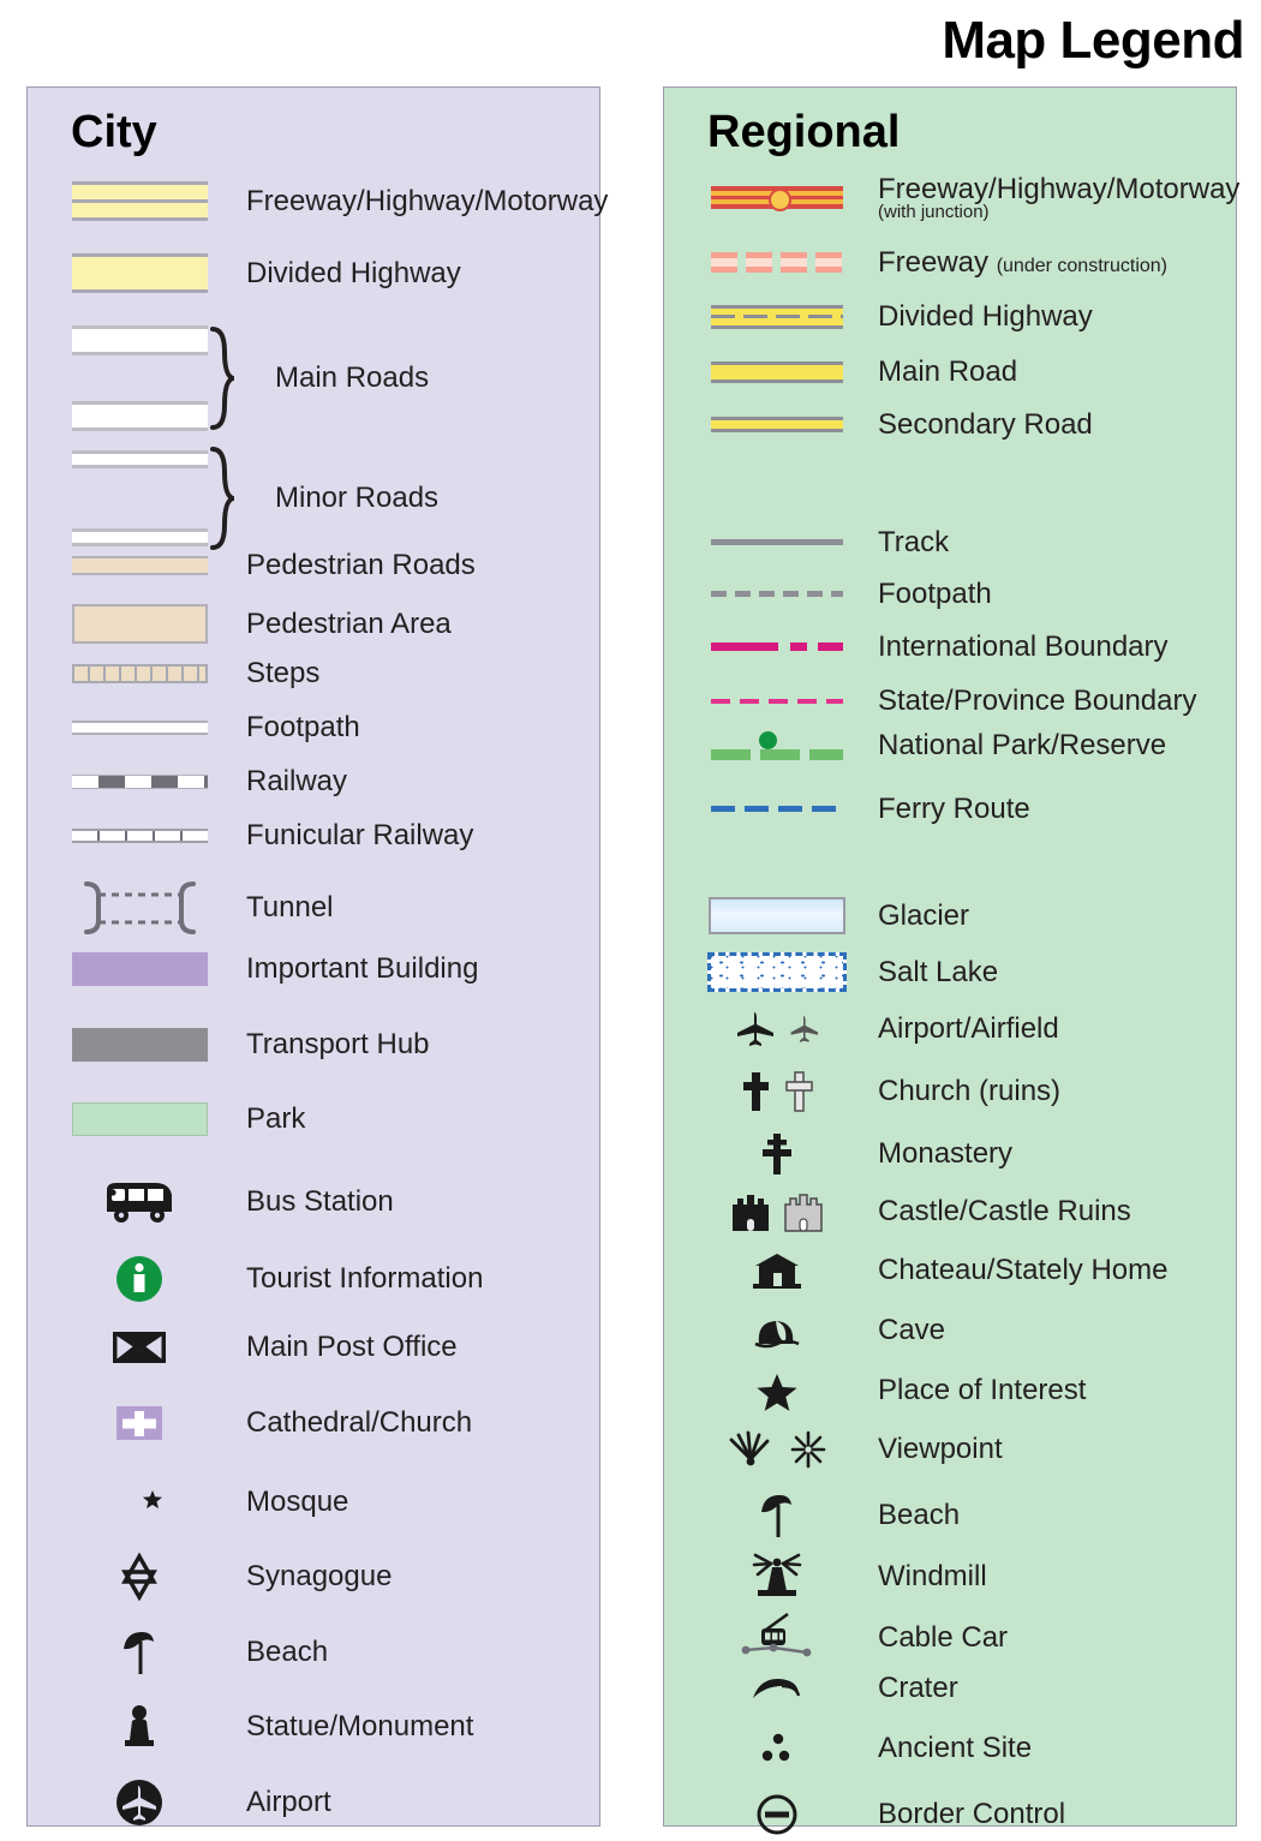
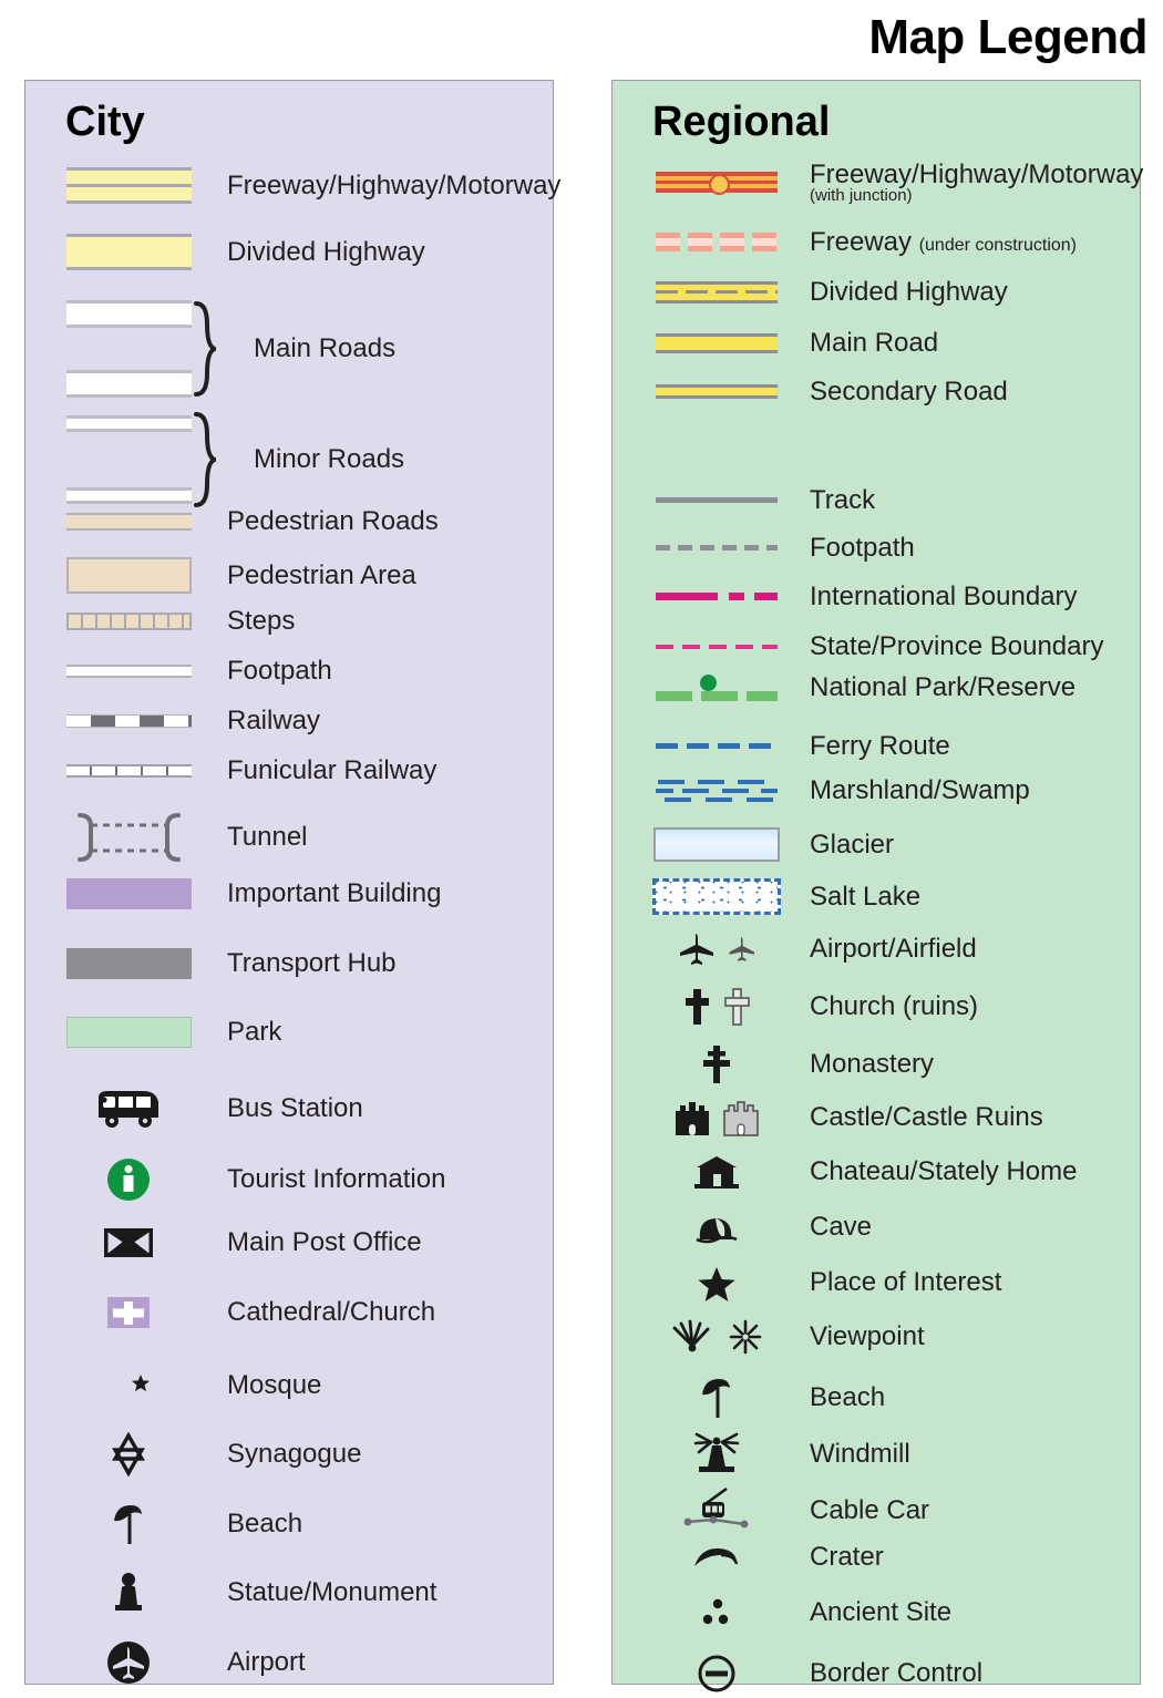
  Map Legend
  City
  Freeway/Highway/Motorway
  Divided Highway
  Main Roads
  Minor Roads
  Pedestrian Roads
  Pedestrian Area
  Steps
  Footpath
  Railway
  Funicular Railway
  Tunnel
  Important Building
  Transport Hub
  Park
  Bus Station
  Tourist Information
  Main Post Office
  Cathedral/Church
  Mosque
  Synagogue
  Beach
  Statue/Monument
  Airport
  Regional
  Freeway/Highway/Motorway
  (with junction)
  Freeway (under construction)
  Divided Highway
  Main Road
  Secondary Road
  Track
  Footpath
  International Boundary
  State/Province Boundary
  National Park/Reserve
  Ferry Route
+ Marshland/Swamp
  Glacier
  Salt Lake
  Airport/Airfield
  Church (ruins)
  Monastery
  Castle/Castle Ruins
  Chateau/Stately Home
  Cave
  Place of Interest
  Viewpoint
  Beach
  Windmill
  Cable Car
  Crater
  Ancient Site
  Border Control
